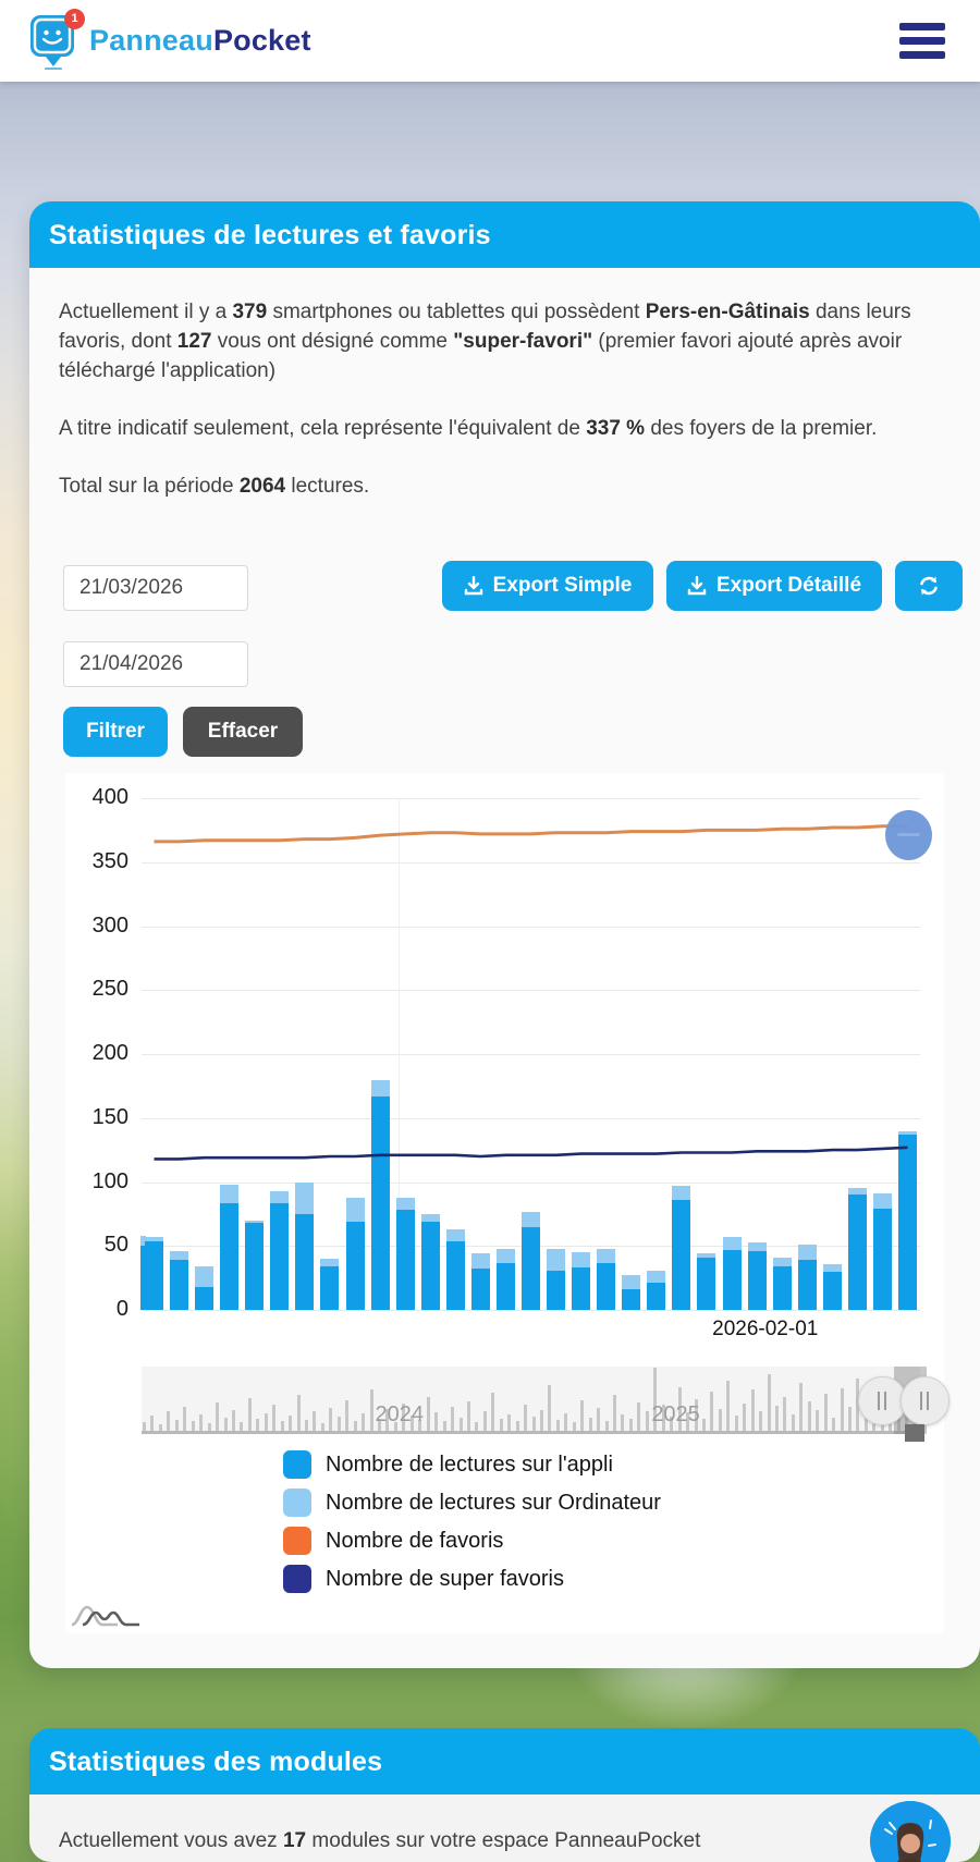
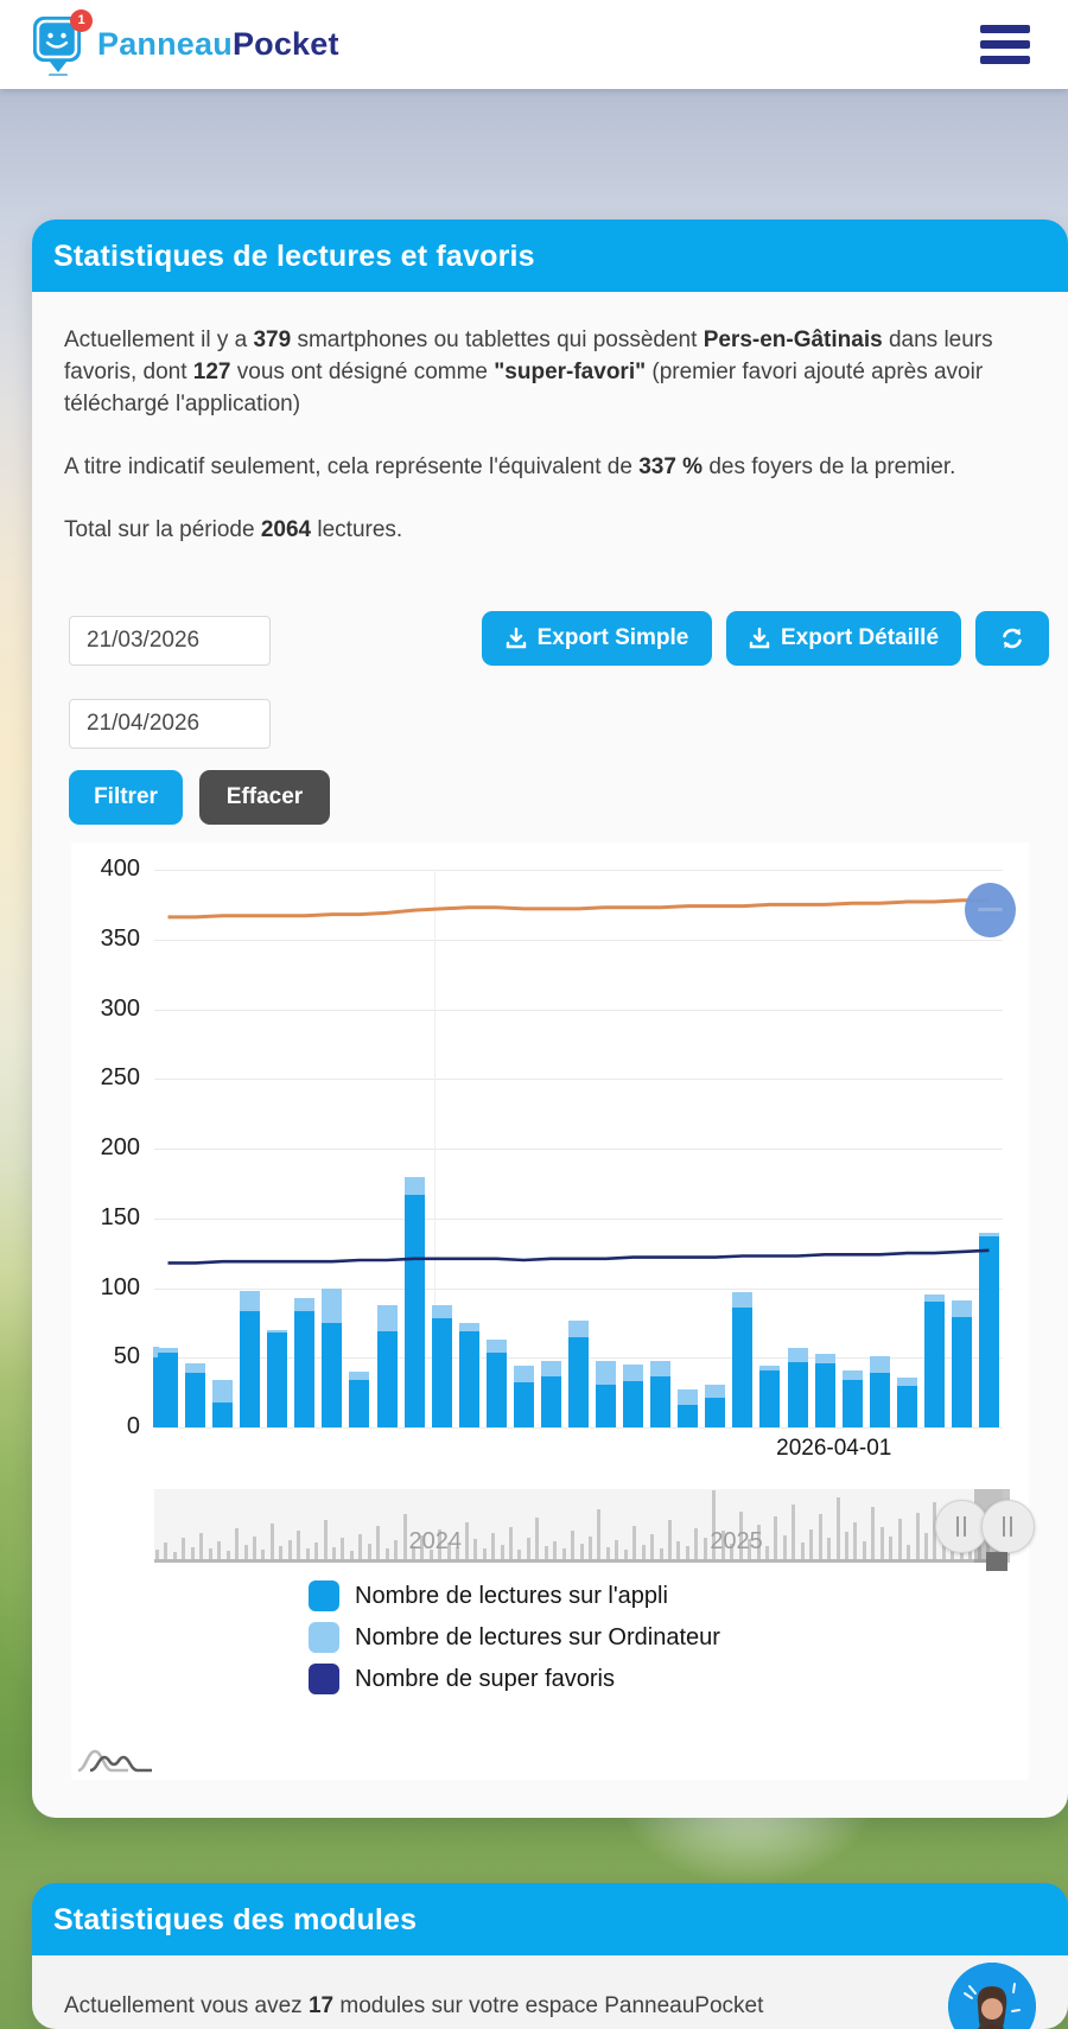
  1
  PanneauPocket
  Statistiques de lectures et favoris
  Actuellement il y a 379 smartphones ou tablettes qui possèdent Pers-en-Gâtinais dans leurs favoris, dont 127 vous ont désigné comme "super-favori" (premier favori ajouté après avoir téléchargé l'application)
  A titre indicatif seulement, cela représente l'équivalent de 337 % des foyers de la premier.
  Total sur la période 2064 lectures.
  21/03/2026
  21/04/2026
  Export Simple
  Export Détaillé
  Filtrer
  Effacer
  0
  50
  100
  150
  200
  250
  300
  350
  400
- 2026-02-01
+ 2026-04-01
  2024
  2025
  Nombre de lectures sur l'appli
  Nombre de lectures sur Ordinateur
- Nombre de favoris
  Nombre de super favoris
  Statistiques des modules
  Actuellement vous avez 17 modules sur votre espace PanneauPocket
